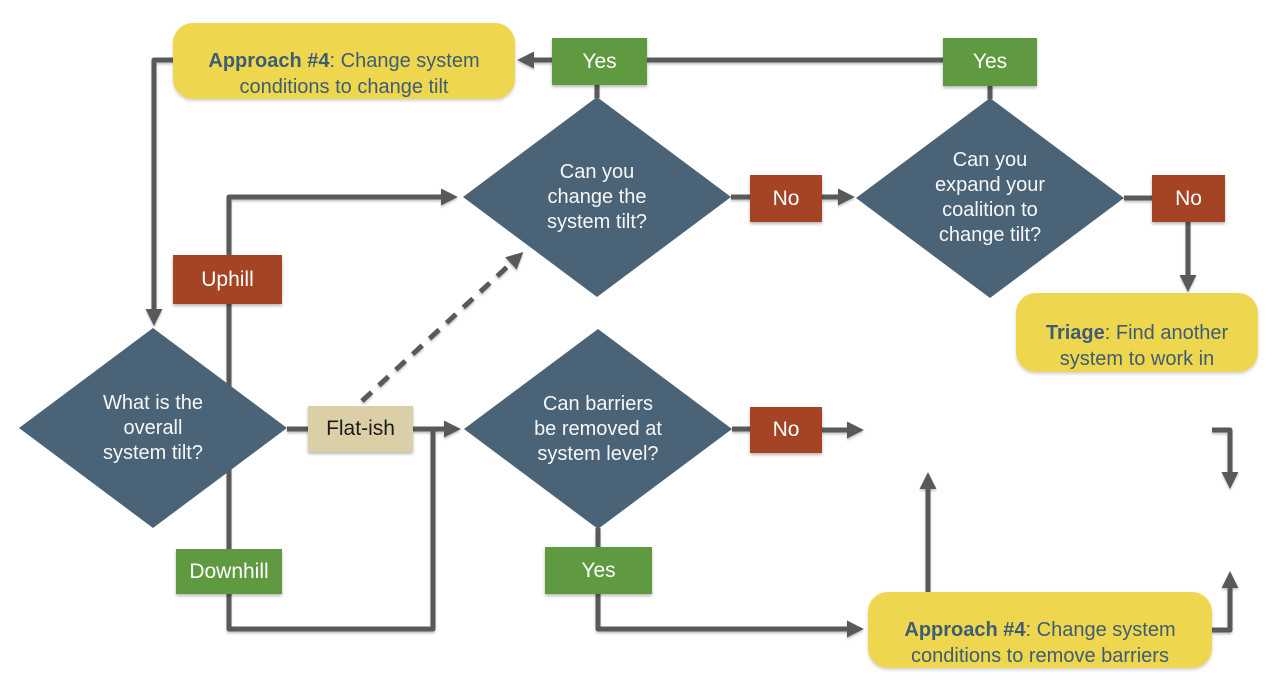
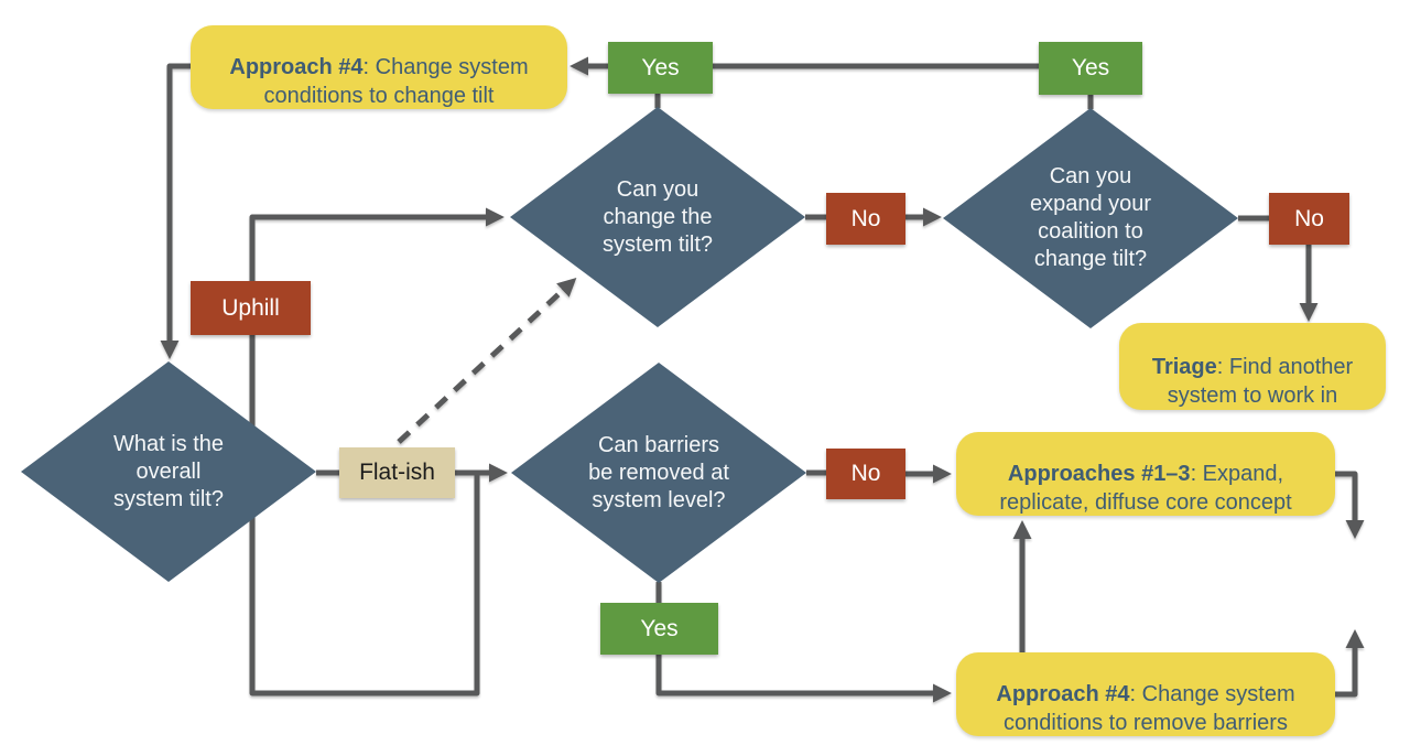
  Can you
  change the
  system tilt?
  Can you
  expand your
  coalition to
  change tilt?
  What is the
  overall
  system tilt?
  Can barriers
  be removed at
  system level?
  Yes
  Yes
  No
  No
  Uphill
  Flat-ish
- Downhill
  Yes
  No
  Approach #4: Change system
  conditions to change tilt
  Triage: Find another
  system to work in
+ Approaches #1–3: Expand,
+ replicate, diffuse core concept
  Approach #4: Change system
  conditions to remove barriers
